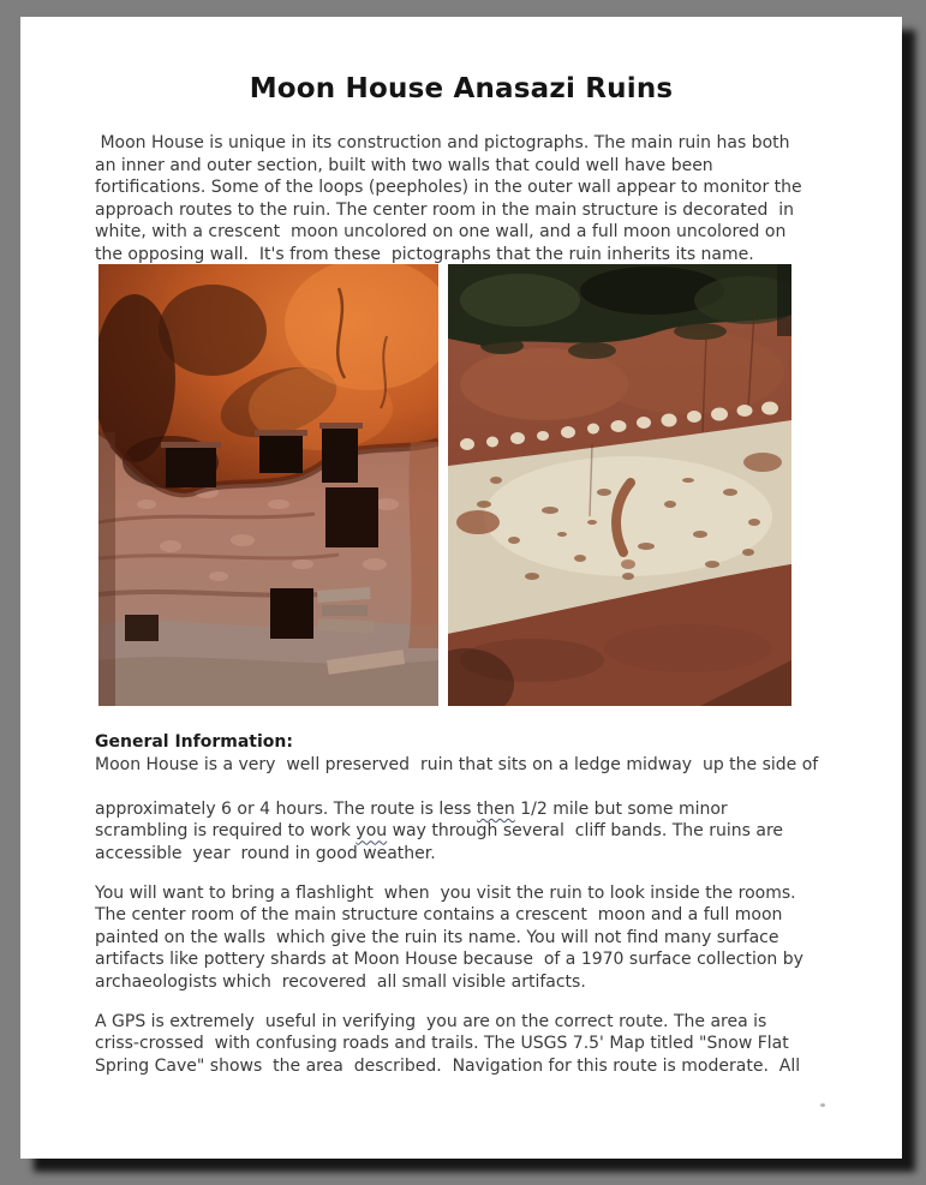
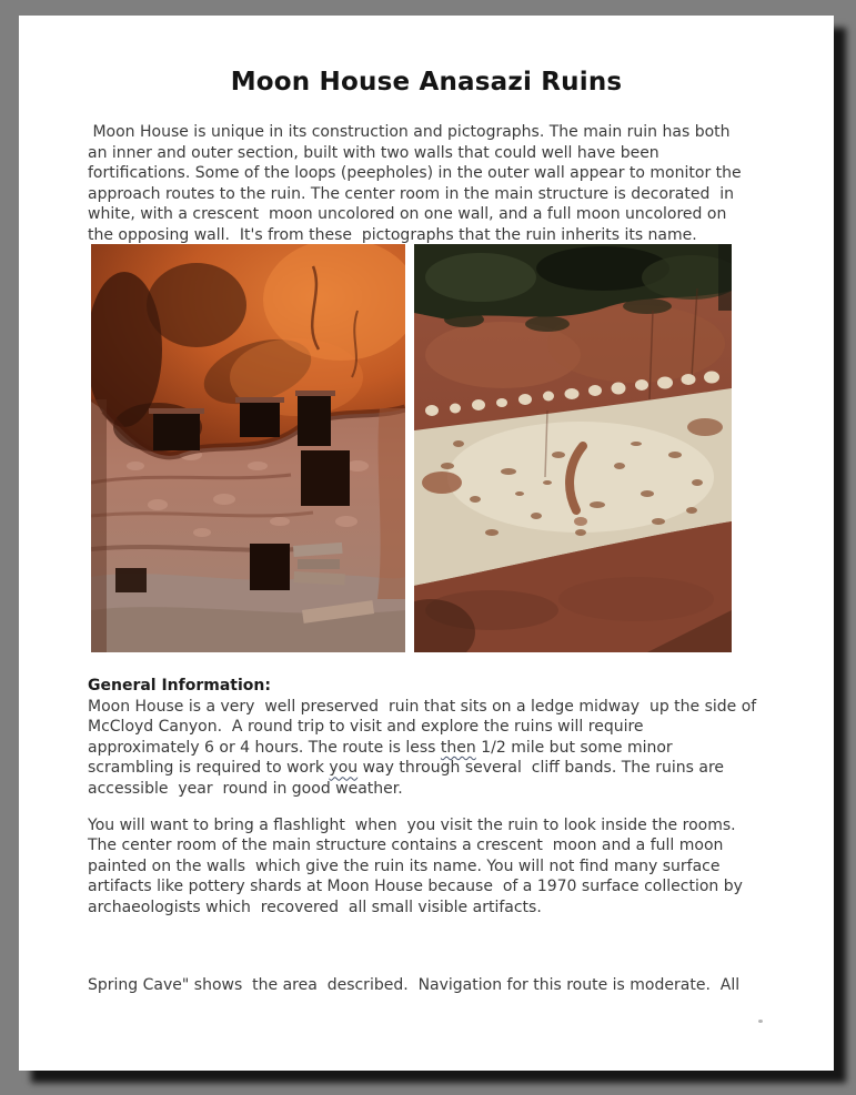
  Moon House Anasazi Ruins
  Moon House is unique in its construction and pictographs. The main ruin has both
  an inner and outer section, built with two walls that could well have been
  fortifications. Some of the loops (peepholes) in the outer wall appear to monitor the
  approach routes to the ruin. The center room in the main structure is decorated in
  white, with a crescent moon uncolored on one wall, and a full moon uncolored on
  the opposing wall. It's from these pictographs that the ruin inherits its name.
  General Information:
  Moon House is a very well preserved ruin that sits on a ledge midway up the side of
+ McCloyd Canyon. A round trip to visit and explore the ruins will require
  approximately 6 or 4 hours. The route is less then 1/2 mile but some minor
  scrambling is required to work you way through several cliff bands. The ruins are
  accessible year round in good weather.
  You will want to bring a flashlight when you visit the ruin to look inside the rooms.
  The center room of the main structure contains a crescent moon and a full moon
  painted on the walls which give the ruin its name. You will not find many surface
  artifacts like pottery shards at Moon House because of a 1970 surface collection by
  archaeologists which recovered all small visible artifacts.
- A GPS is extremely useful in verifying you are on the correct route. The area is
- criss-crossed with confusing roads and trails. The USGS 7.5' Map titled "Snow Flat
  Spring Cave" shows the area described. Navigation for this route is moderate. All
